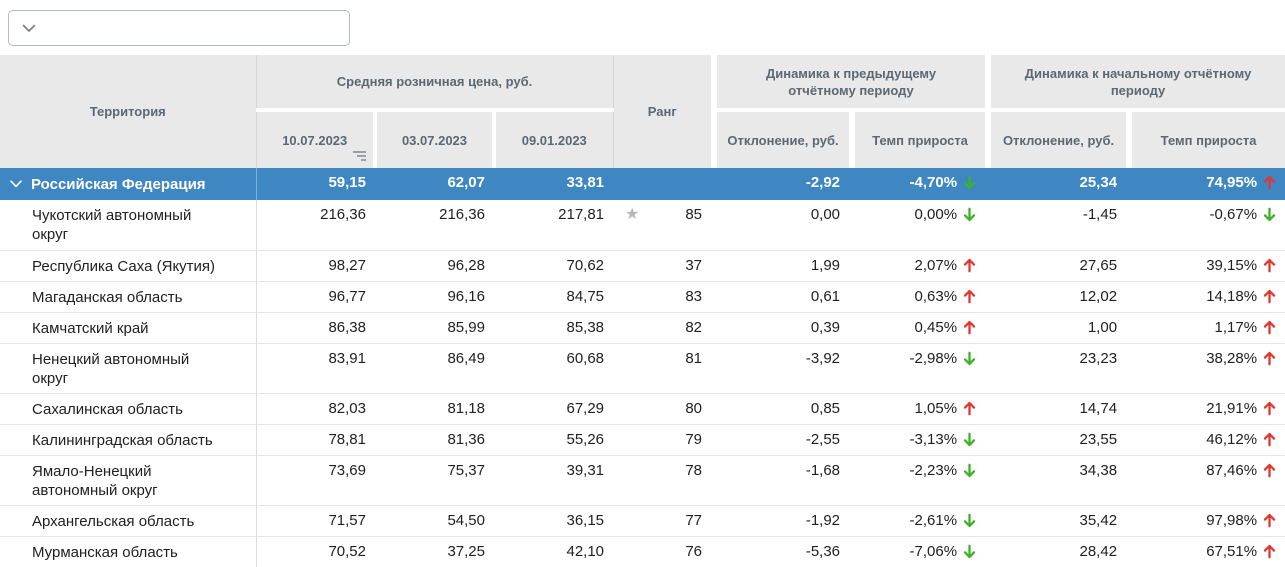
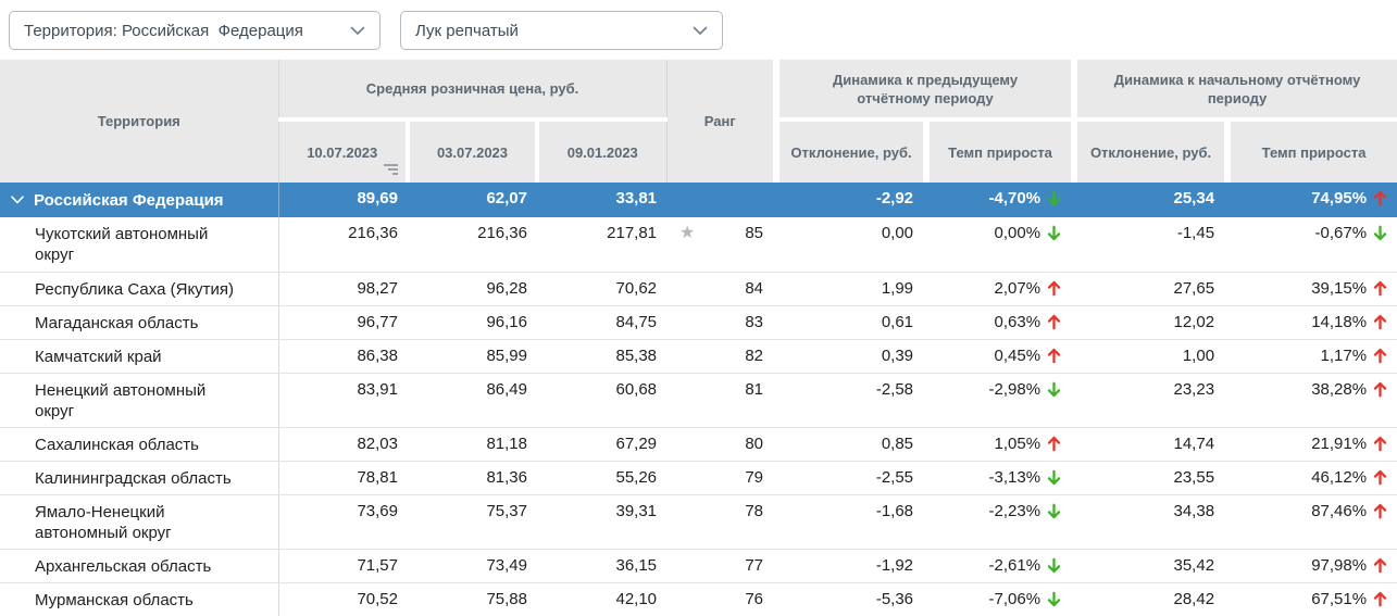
+ Территория: Российская Федерация
+ Лук репчатый
  Территория	Средняя розничная цена, руб.	Ранг		Динамика к предыдущему отчётному периоду		Динамика к начальному отчётному периоду
  10.07.2023	03.07.2023	09.01.2023	Отклонение, руб.		Темп прироста	Отклонение, руб.		Темп прироста
- Российская Федерация	59,15	62,07	33,81			-2,92		-4,70%		25,34		74,95%
+ Российская Федерация	89,69	62,07	33,81			-2,92		-4,70%		25,34		74,95%
  Чукотский автономный округ	216,36	216,36	217,81	★ 85		0,00		0,00%		-1,45		-0,67%
- Республика Саха (Якутия)	98,27	96,28	70,62	37		1,99		2,07%		27,65		39,15%
+ Республика Саха (Якутия)	98,27	96,28	70,62	84		1,99		2,07%		27,65		39,15%
  Магаданская область	96,77	96,16	84,75	83		0,61		0,63%		12,02		14,18%
  Камчатский край	86,38	85,99	85,38	82		0,39		0,45%		1,00		1,17%
- Ненецкий автономный округ	83,91	86,49	60,68	81		-3,92		-2,98%		23,23		38,28%
+ Ненецкий автономный округ	83,91	86,49	60,68	81		-2,58		-2,98%		23,23		38,28%
  Сахалинская область	82,03	81,18	67,29	80		0,85		1,05%		14,74		21,91%
  Калининградская область	78,81	81,36	55,26	79		-2,55		-3,13%		23,55		46,12%
  Ямало-Ненецкий автономный округ	73,69	75,37	39,31	78		-1,68		-2,23%		34,38		87,46%
- Архангельская область	71,57	54,50	36,15	77		-1,92		-2,61%		35,42		97,98%
+ Архангельская область	71,57	73,49	36,15	77		-1,92		-2,61%		35,42		97,98%
- Мурманская область	70,52	37,25	42,10	76		-5,36		-7,06%		28,42		67,51%
+ Мурманская область	70,52	75,88	42,10	76		-5,36		-7,06%		28,42		67,51%
